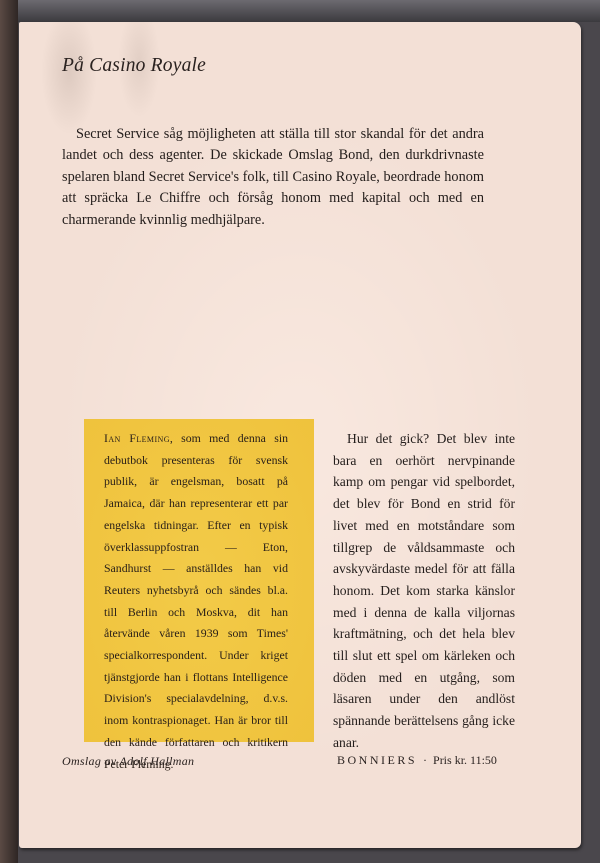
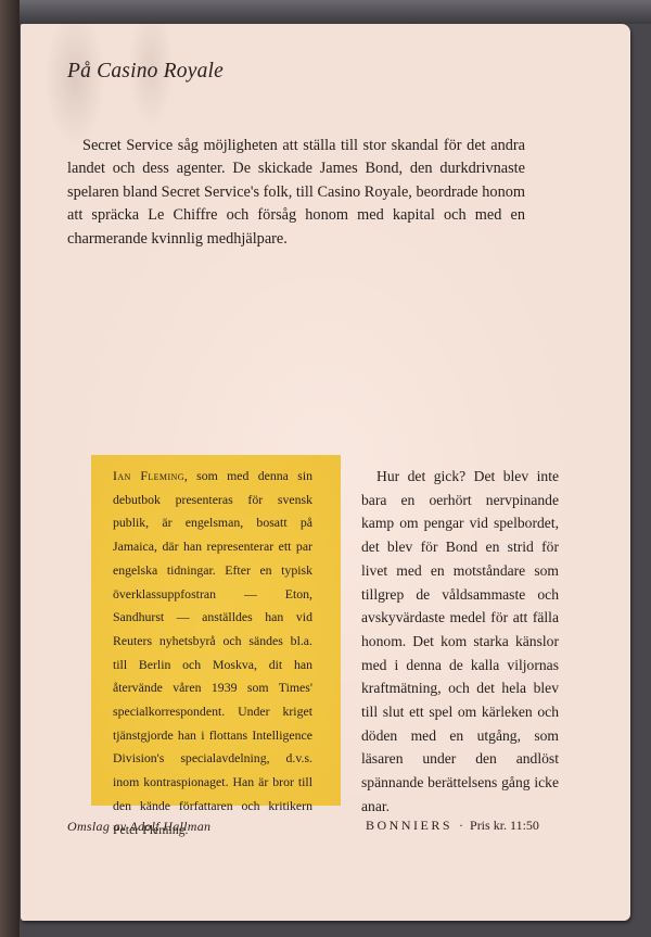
  På Casino Royale
- Secret Service såg möjligheten att ställa till stor skandal för det andra landet och dess agenter. De skickade Omslag Bond, den durkdrivnaste spelaren bland Secret Service's folk, till Casino Royale, beordrade honom att spräcka Le Chiffre och förså­g honom med kapital och med en charmerande kvinnlig medhjälpare.
+ Secret Service såg möjligheten att ställa till stor skandal för det andra landet och dess agenter. De skickade James Bond, den durkdrivnaste spelaren bland Secret Service's folk, till Casino Royale, beordrade honom att spräcka Le Chiffre och förså­g honom med kapital och med en charmerande kvinnlig medhjälpare.
  Ian Fleming, som med denna sin debutbok presenteras för svensk publik, är engelsman, bosatt på Jamaica, där han representerar ett par engelska tidningar. Efter en typisk överklassuppfostran — Eton, Sandhurst — anställdes han vid Reuters nyhetsbyrå och sändes bl.a. till Berlin och Moskva, dit han återvände våren 1939 som Times' specialkorrespondent. Under kriget tjänstgjorde han i flottans Intelligence Division's specialavdelning, d.v.s. inom kontraspionaget. Han är bror till den kände författaren och kritikern Peter Fleming.
  Hur det gick? Det blev inte bara en oerhört nervpinande kamp om pengar vid spelbordet, det blev för Bond en strid för livet med en motståndare som tillgrep de våldsammaste och avskyvärdaste medel för att fälla honom. Det kom starka känslor med i denna de kalla viljornas kraftmätning, och det hela blev till slut ett spel om kärleken och döden med en utgång, som läsaren under den andlöst spännande berättelsens gång icke anar.
  Omslag av Adolf Hallman
  BONNIERS · Pris kr. 11:50
